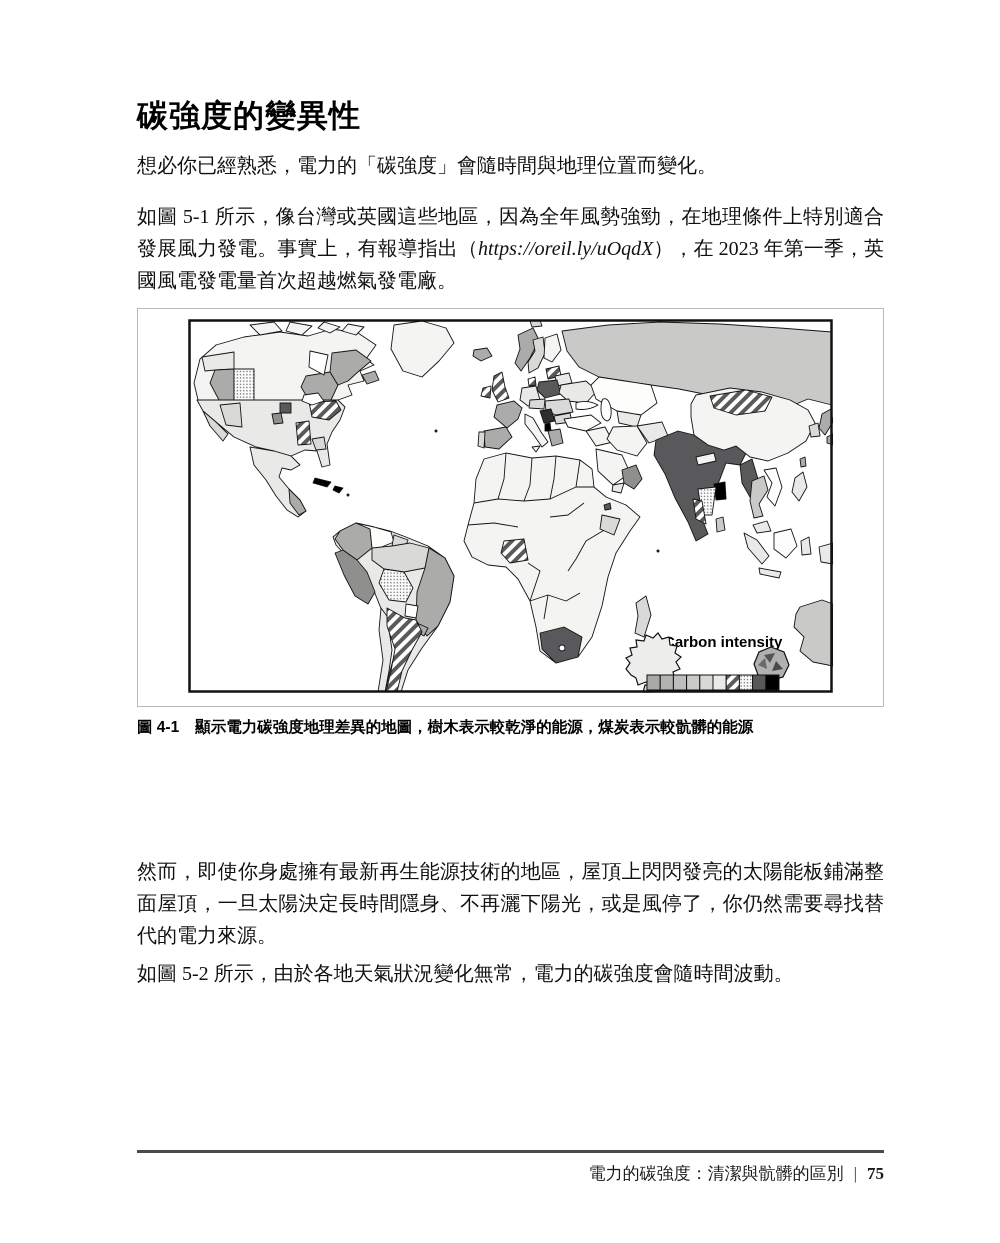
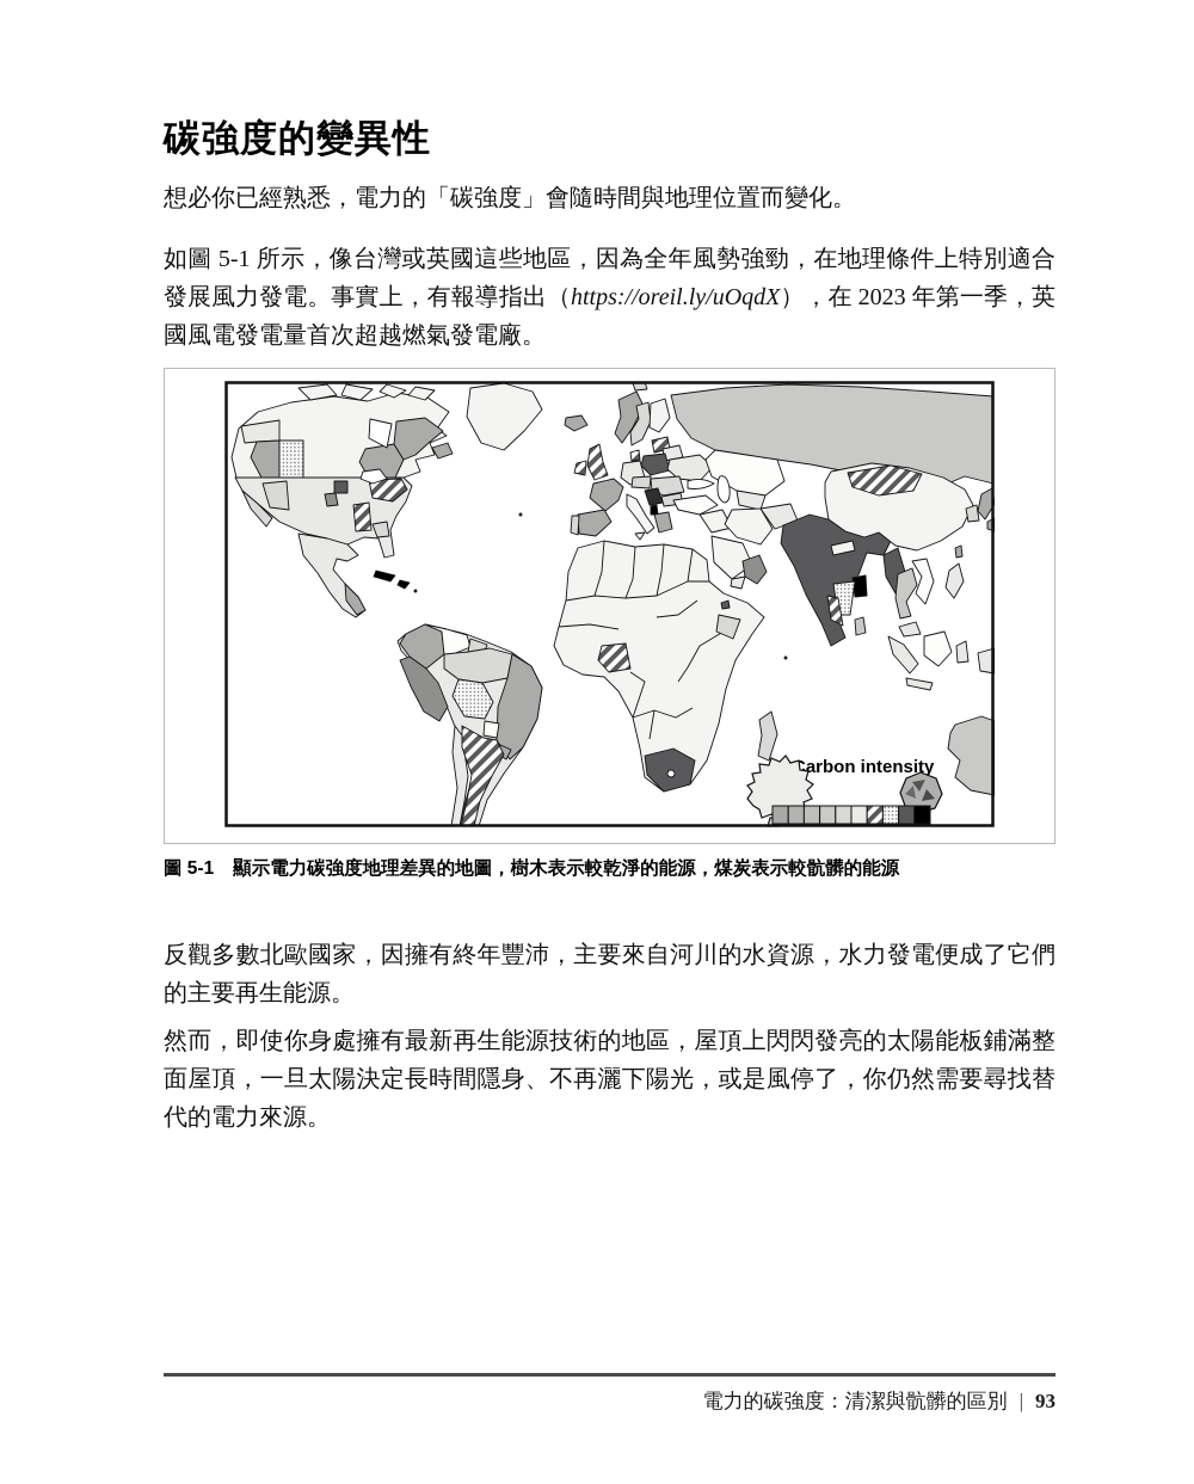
  碳強度的變異性
  想必你已經熟悉，電力的「碳強度」會隨時間與地理位置而變化。
  如圖 5-1 所示，像台灣或英國這些地區，因為全年風勢強勁，在地理條件上特別適合發展風力發電。事實上，有報導指出（https://oreil.ly/uOqdX），在 2023 年第一季，英國風電發電量首次超越燃氣發電廠。
  arbon intensity
- 圖 4-1 顯示電力碳強度地理差異的地圖，樹木表示較乾淨的能源，煤炭表示較骯髒的能源
+ 圖 5-1 顯示電力碳強度地理差異的地圖，樹木表示較乾淨的能源，煤炭表示較骯髒的能源
+ 反觀多數北歐國家，因擁有終年豐沛，主要來自河川的水資源，水力發電便成了它們的主要再生能源。
  然而，即使你身處擁有最新再生能源技術的地區，屋頂上閃閃發亮的太陽能板鋪滿整面屋頂，一旦太陽決定長時間隱身、不再灑下陽光，或是風停了，你仍然需要尋找替代的電力來源。
- 如圖 5-2 所示，由於各地天氣狀況變化無常，電力的碳強度會隨時間波動。
- 電力的碳強度：清潔與骯髒的區別 | 75
+ 電力的碳強度：清潔與骯髒的區別 | 93
